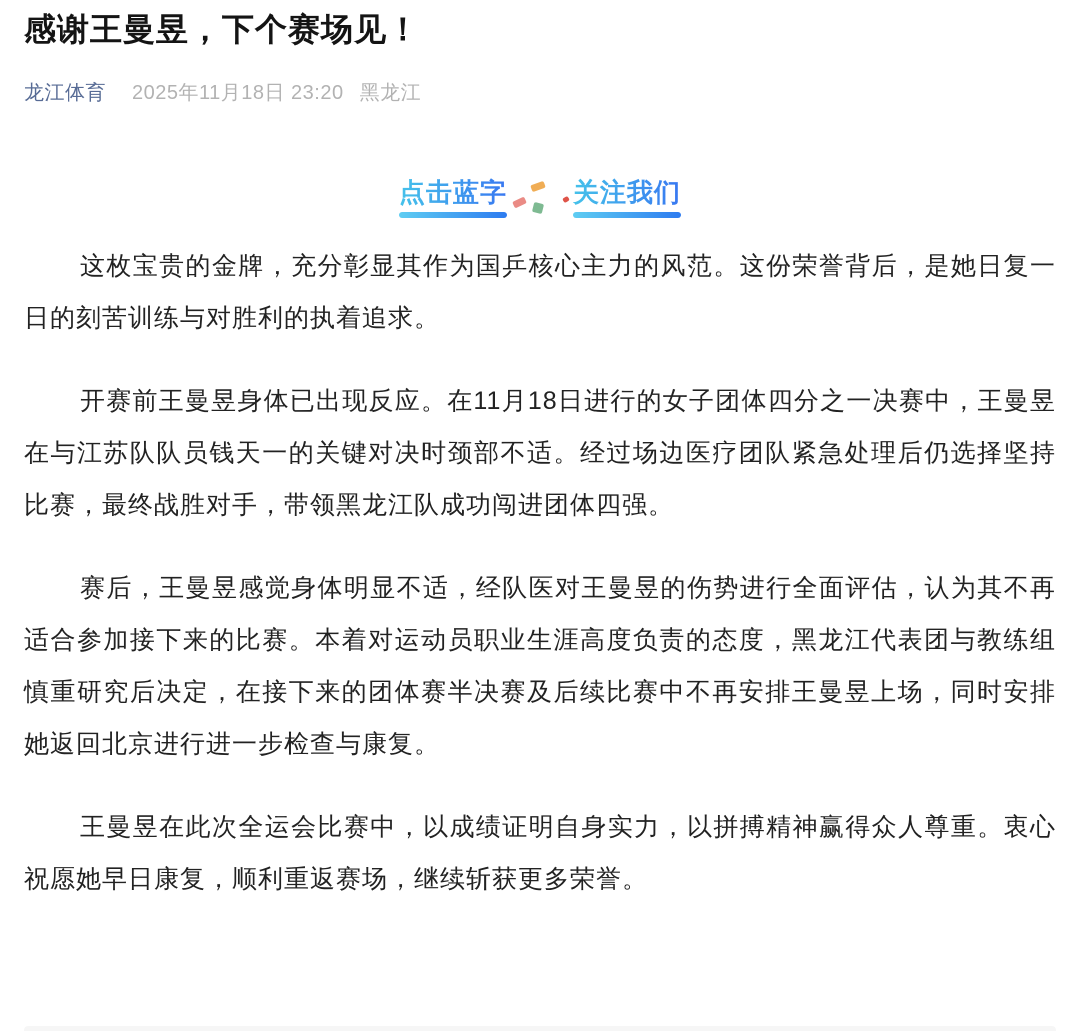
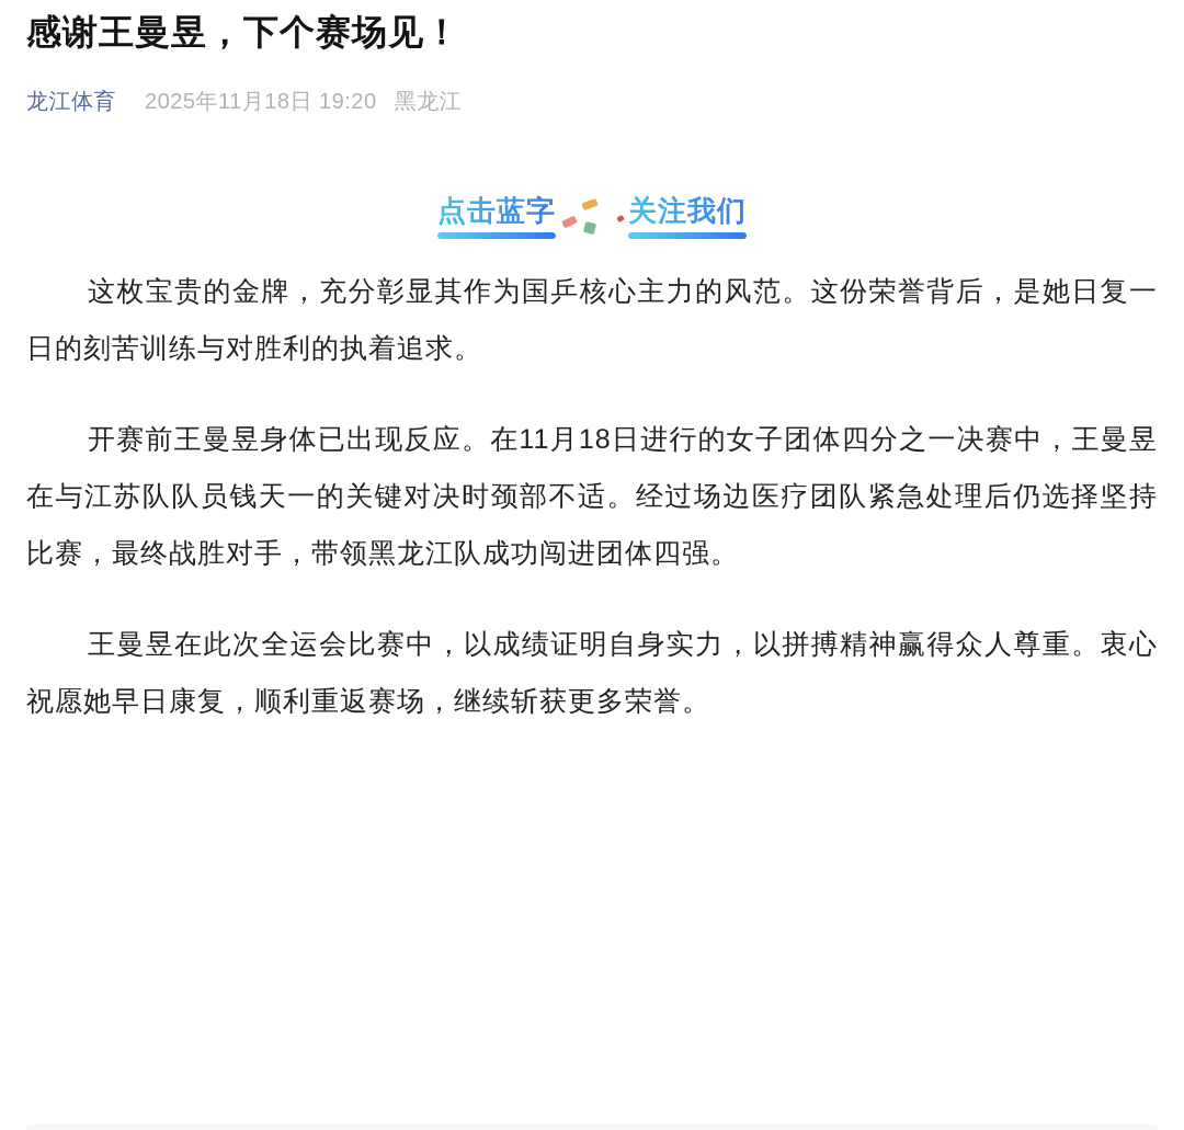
  感谢王曼昱，下个赛场见！
  龙江体育
- 2025年11月18日 23:20
+ 2025年11月18日 19:20
  黑龙江
  点击蓝字
  关注我们
  这枚宝贵的金牌，充分彰显其作为国乒核心主力的风范。这份荣誉背后，是她日复一日的刻苦训练与对胜利的执着追求。
  开赛前王曼昱身体已出现反应。在11月18日进行的女子团体四分之一决赛中，王曼昱在与江苏队队员钱天一的关键对决时颈部不适。经过场边医疗团队紧急处理后仍选择坚持比赛，最终战胜对手，带领黑龙江队成功闯进团体四强。
- 赛后，王曼昱感觉身体明显不适，经队医对王曼昱的伤势进行全面评估，认为其不再适合参加接下来的比赛。本着对运动员职业生涯高度负责的态度，黑龙江代表团与教练组慎重研究后决定，在接下来的团体赛半决赛及后续比赛中不再安排王曼昱上场，同时安排她返回北京进行进一步检查与康复。
  王曼昱在此次全运会比赛中，以成绩证明自身实力，以拼搏精神赢得众人尊重。衷心祝愿她早日康复，顺利重返赛场，继续斩获更多荣誉。
